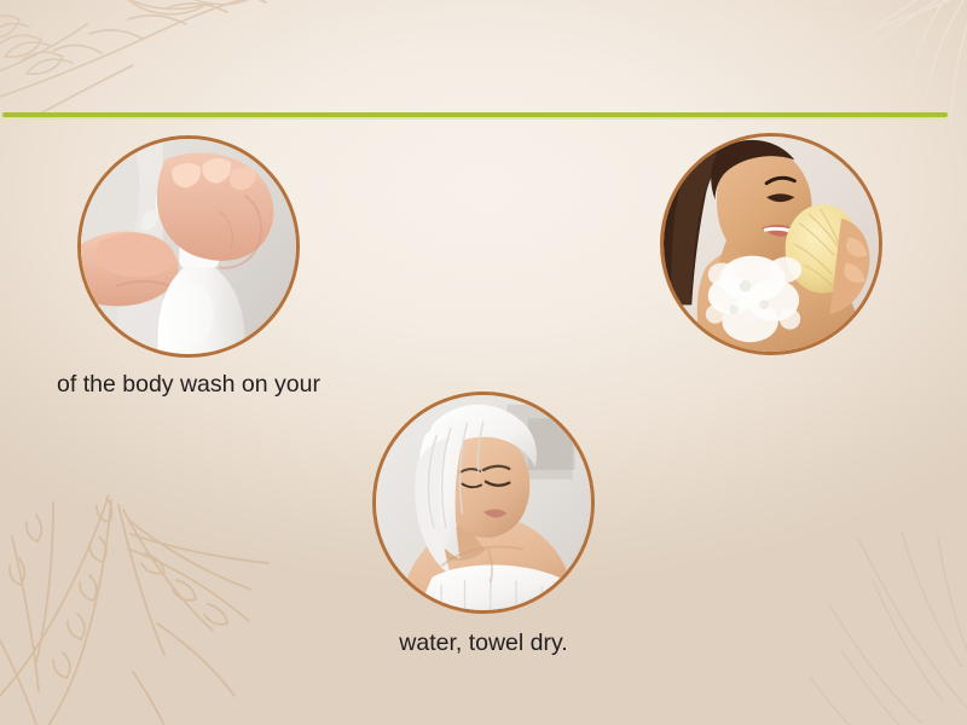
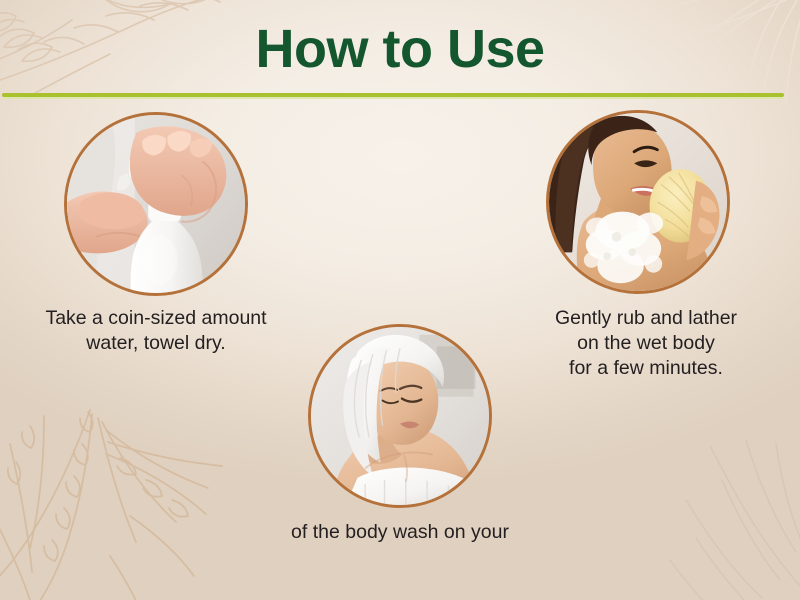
+ How to Use
+ Take a coin-sized amount
- of the body wash on your
+ water, towel dry.
+ Gently rub and lather
+ on the wet body
+ for a few minutes.
- water, towel dry.
+ of the body wash on your
